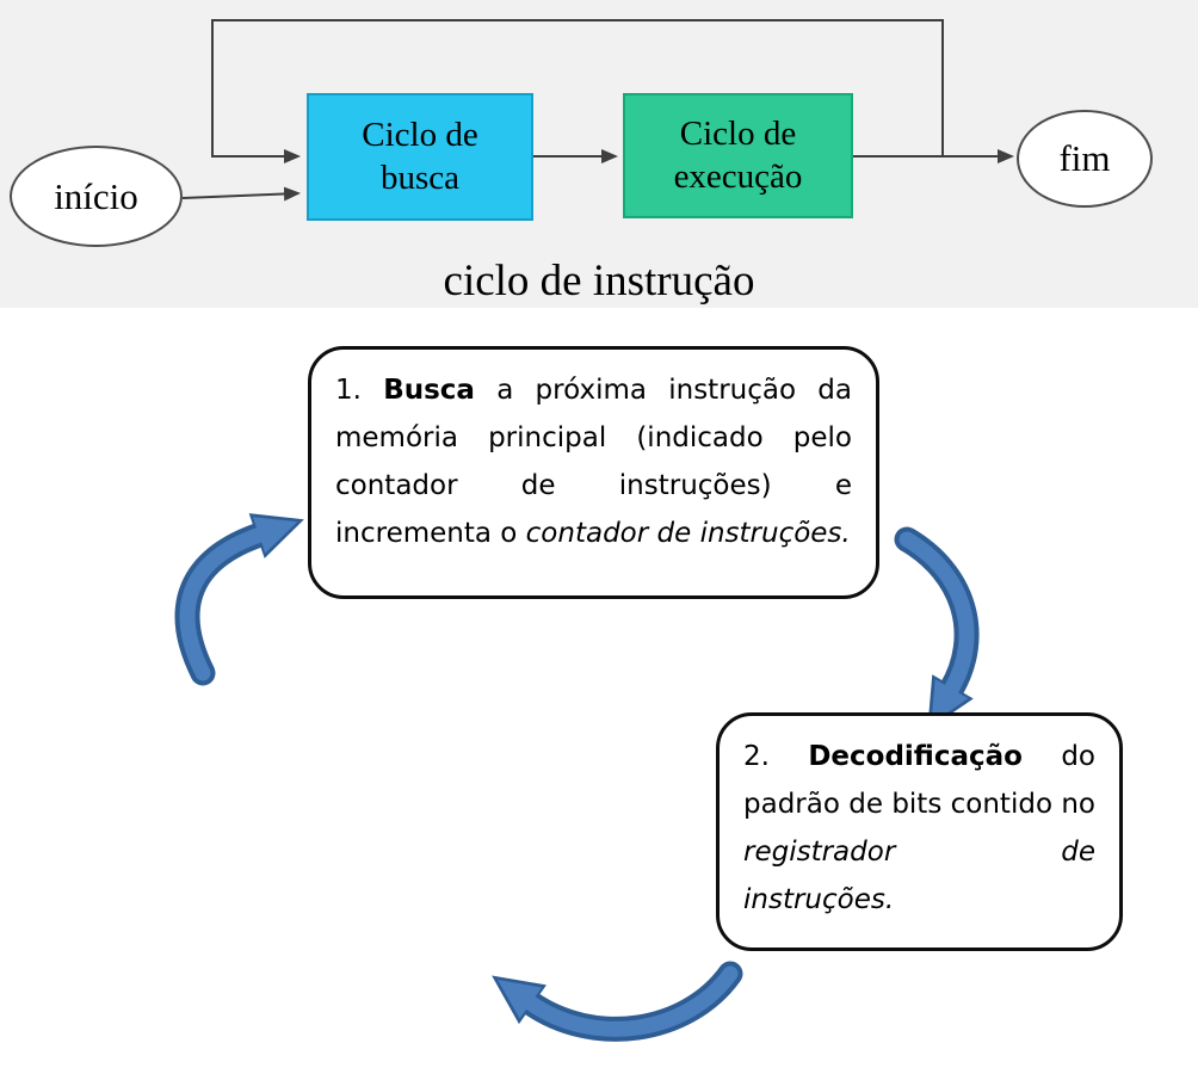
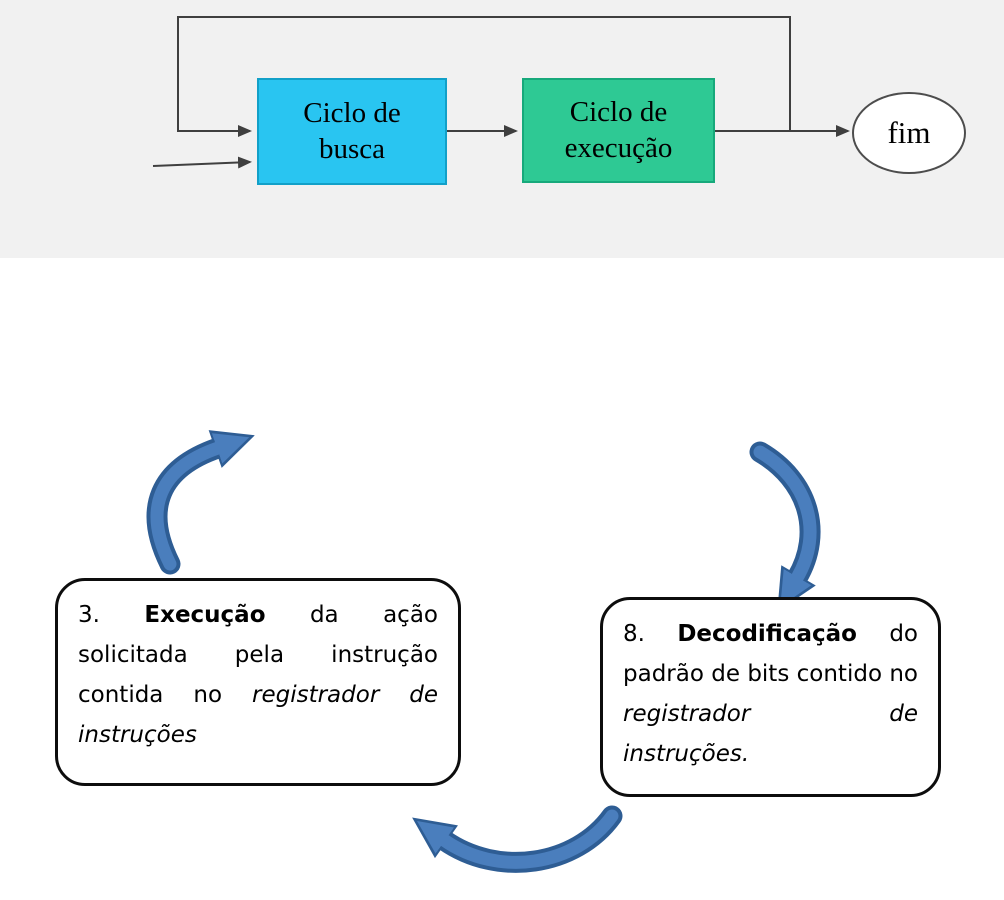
- início
  Ciclo de
  busca
  Ciclo de
  execução
  fim
- ciclo de instrução
- 1. Busca a próxima instrução da memória principal (indicado pelo contador de instruções) e incrementa o contador de instruções.
- 2. Decodificação do padrão de bits contido no registrador de instruções.
+ 8. Decodificação do padrão de bits contido no registrador de instruções.
+ 3. Execução da ação solicitada pela instrução contida no registrador de instruções
